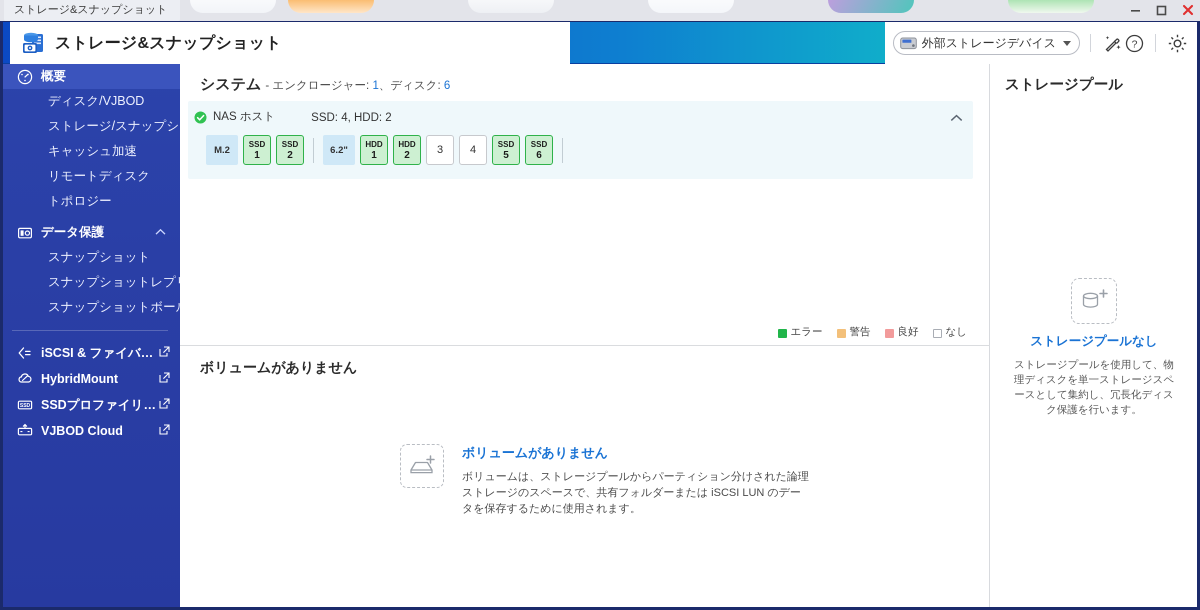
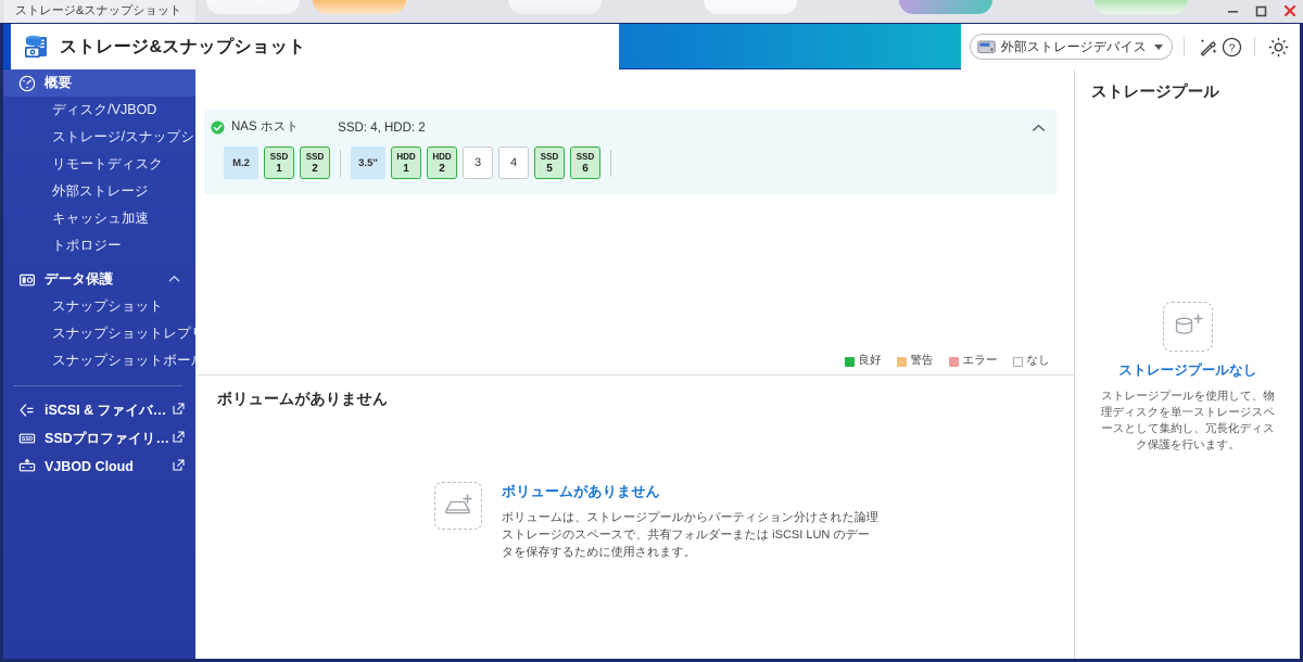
  ストレージ&スナップショット
  ストレージ&スナップショット
  外部ストレージデバイス
  ?
  概要
  ディスク/VJBOD
  ストレージ/スナップシ
- キャッシュ加速
+ リモートディスク
+ 外部ストレージ
- リモートディスク
+ キャッシュ加速
  トポロジー
  データ保護
  スナップショット
  スナップショットレプ
  スナップショットボー
  iSCSI & ファイバー..
- HybridMount
  SSDプロファイリン.
  VJBOD Cloud
- システム
- - エンクロージャー: 1、ディスク: 6
  NAS ホスト
  SSD: 4, HDD: 2
  M.2
  SSD
  1
  SSD
  2
- 6.2"
+ 3.5"
  HDD
  1
  HDD
  2
  3
  4
  SSD
  5
  SSD
  6
- エラー
+ 良好
  警告
- 良好
+ エラー
  なし
  ボリュームがありません
  ボリュームがありません
  ボリュームは、ストレージプールからパーティション分けされた論理ストレージのスペースで、共有フォルダーまたは iSCSI LUN のデータを保存するために使用されます。
  ストレージプール
  ストレージプールなし
  ストレージプールを使用して、物理ディスクを単一ストレージスペースとして集約し、冗長化ディスク保護を行います。
